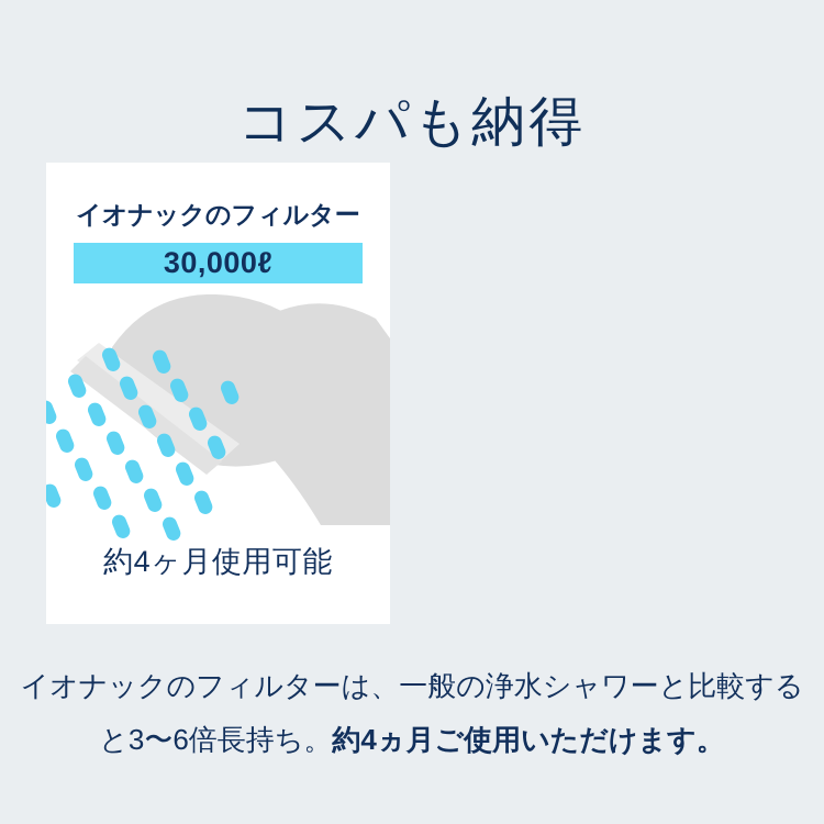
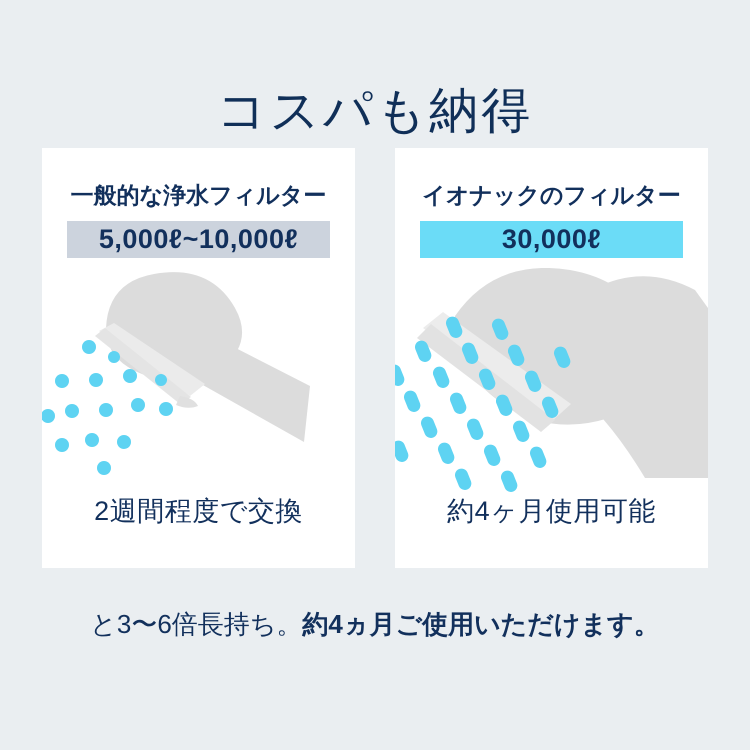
  コスパも納得
+ 一般的な浄水フィルター
+ 5,000ℓ~10,000ℓ
+ 2週間程度で交換
  イオナックのフィルター
  30,000ℓ
  約4ヶ月使用可能
- イオナックのフィルターは、一般の浄水シャワーと比較する
  と3〜6倍長持ち。約4ヵ月ご使用いただけます。
